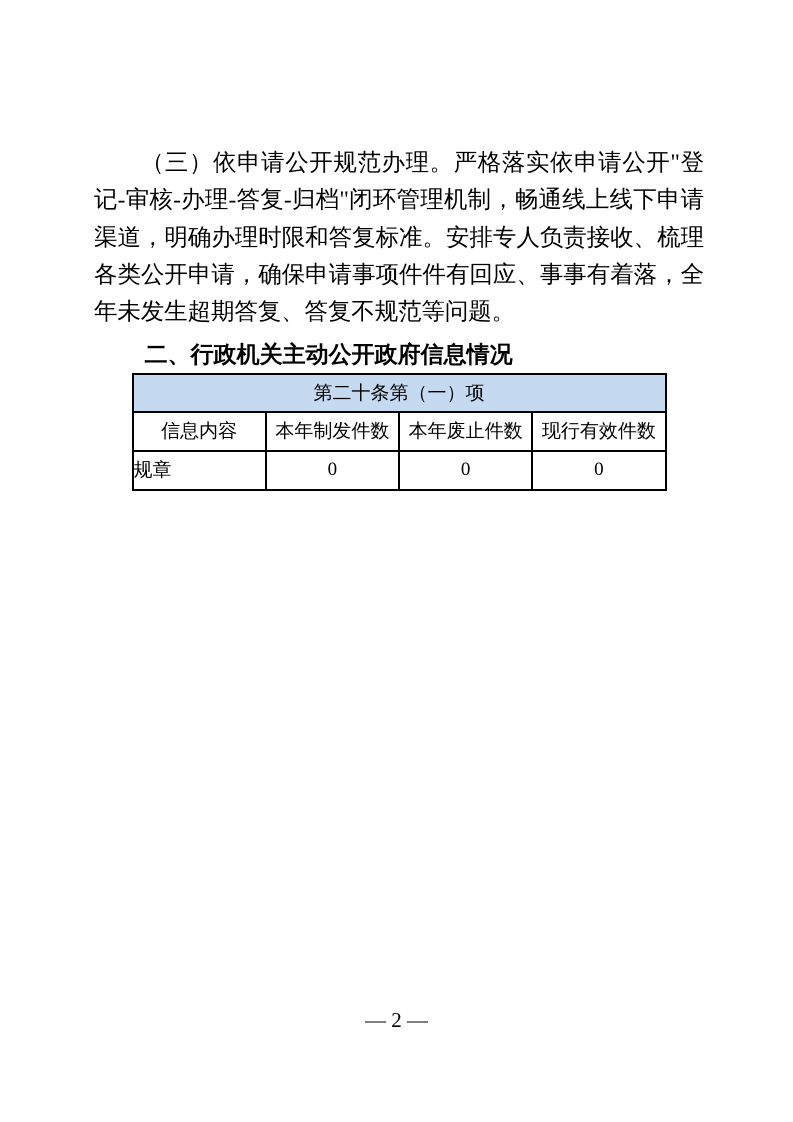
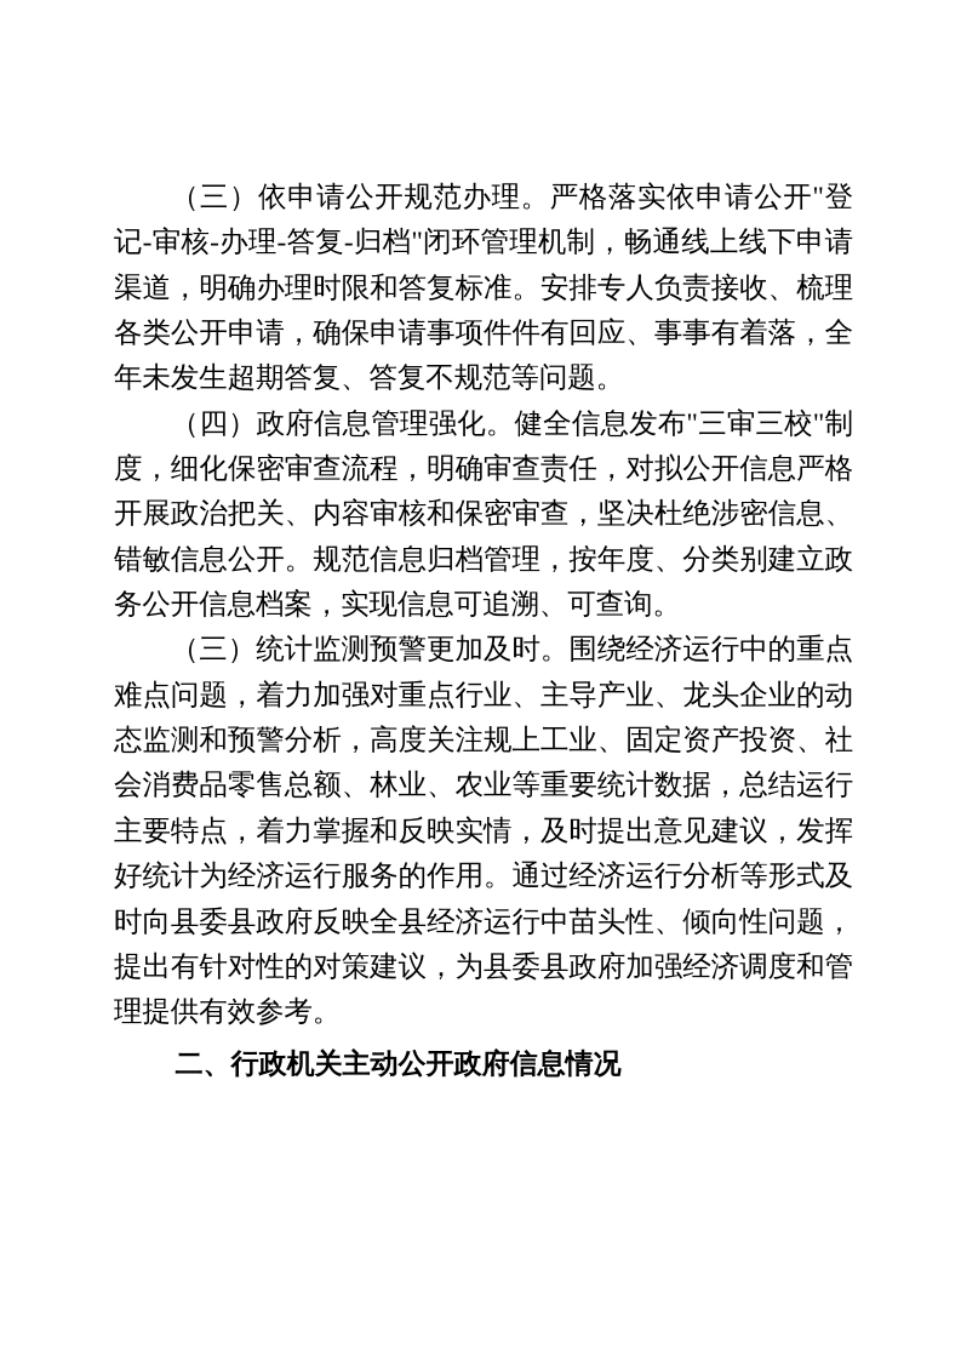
  （三）依申请公开规范办理。严格落实依申请公开"登记-审核-办理-答复-归档"闭环管理机制，畅通线上线下申请渠道，明确办理时限和答复标准。安排专人负责接收、梳理各类公开申请，确保申请事项件件有回应、事事有着落，全年未发生超期答复、答复不规范等问题。
+ （四）政府信息管理强化。健全信息发布"三审三校"制度，细化保密审查流程，明确审查责任，对拟公开信息严格开展政治把关、内容审核和保密审查，坚决杜绝涉密信息、错敏信息公开。规范信息归档管理，按年度、分类别建立政务公开信息档案，实现信息可追溯、可查询。
+ （三）统计监测预警更加及时。围绕经济运行中的重点难点问题，着力加强对重点行业、主导产业、龙头企业的动态监测和预警分析，高度关注规上工业、固定资产投资、社会消费品零售总额、林业、农业等重要统计数据，总结运行主要特点，着力掌握和反映实情，及时提出意见建议，发挥好统计为经济运行服务的作用。通过经济运行分析等形式及时向县委县政府反映全县经济运行中苗头性、倾向性问题，提出有针对性的对策建议，为县委县政府加强经济调度和管理提供有效参考。
  二、行政机关主动公开政府信息情况
- 第二十条第（一）项
- 信息内容	本年制发件数	本年废止件数	现行有效件数
- 规章	0	0	0
- — 2 —
